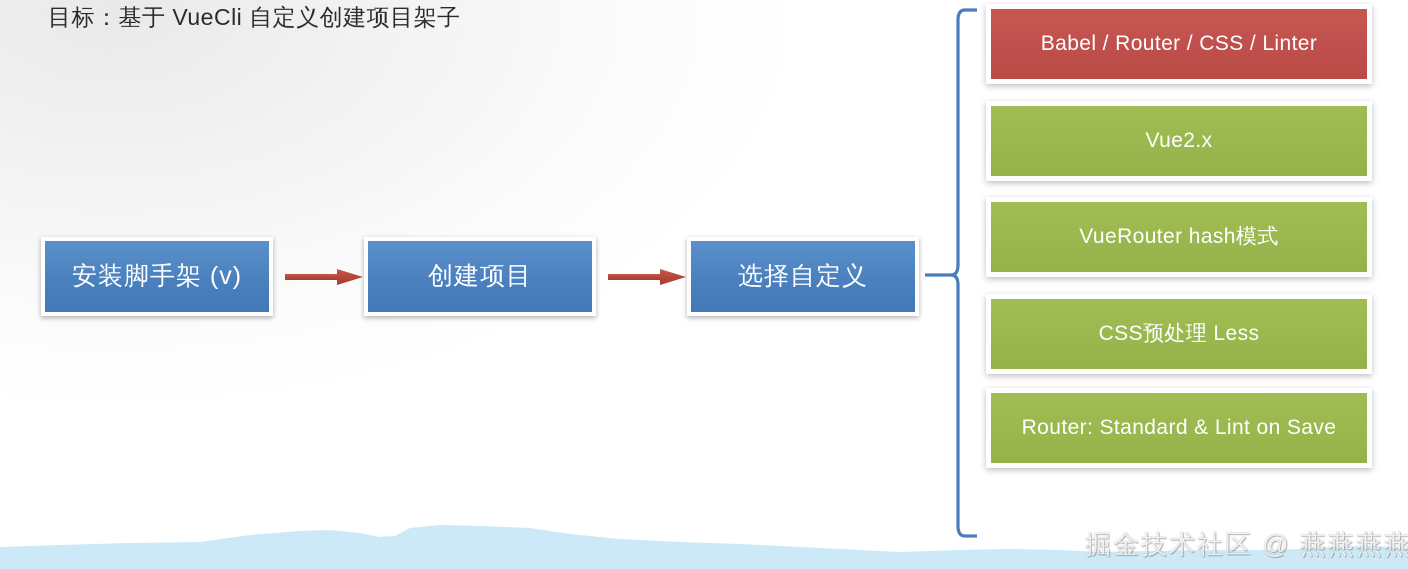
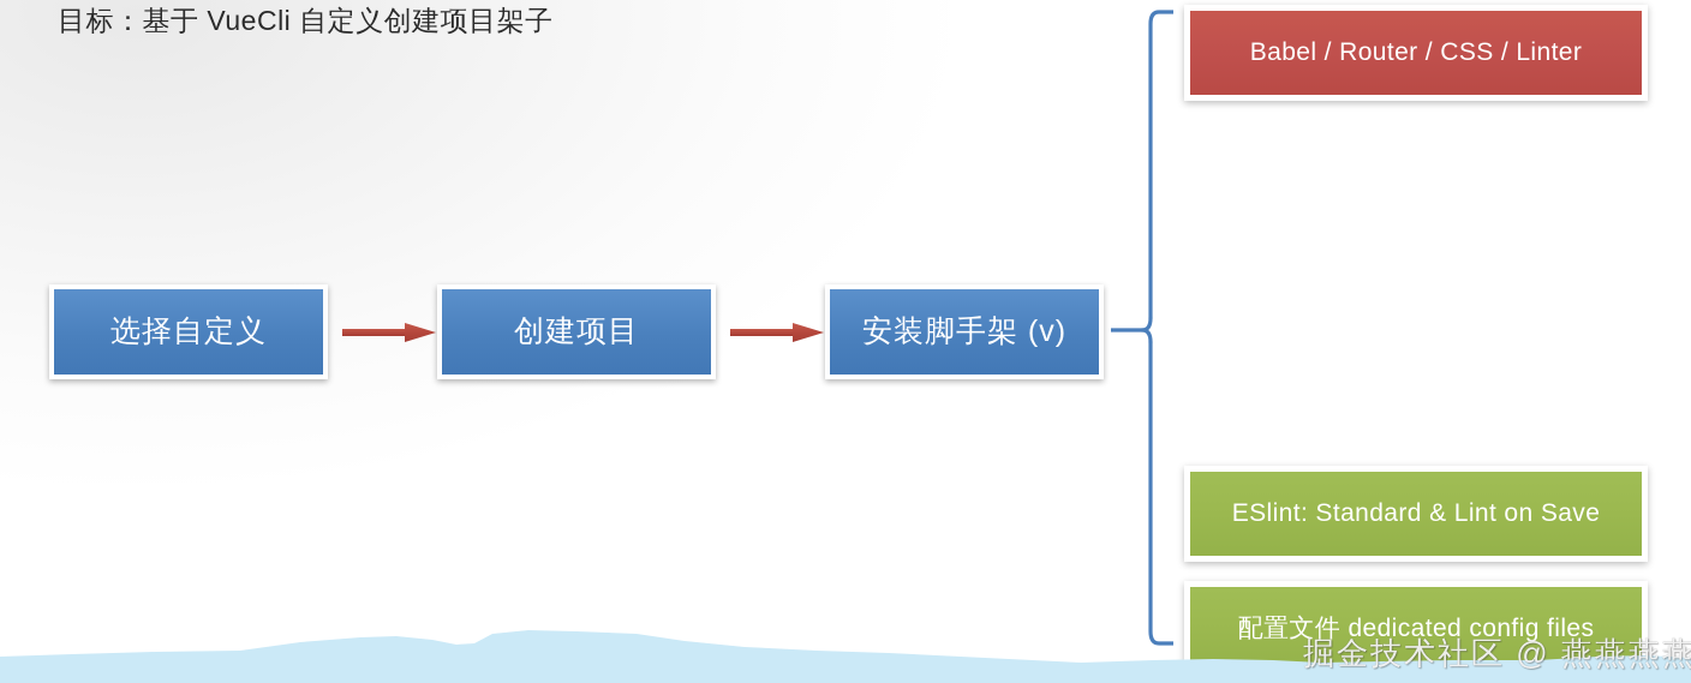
  目标：基于 VueCli 自定义创建项目架子
- 安装脚手架 (v)
+ 选择自定义
  创建项目
- 选择自定义
+ 安装脚手架 (v)
  Babel / Router / CSS / Linter
- Vue2.x
- VueRouter hash模式
- CSS预处理 Less
- Router: Standard & Lint on Save
+ ESlint: Standard & Lint on Save
+ 配置文件 dedicated config files
  掘金技术社区 @ 燕燕燕燕
